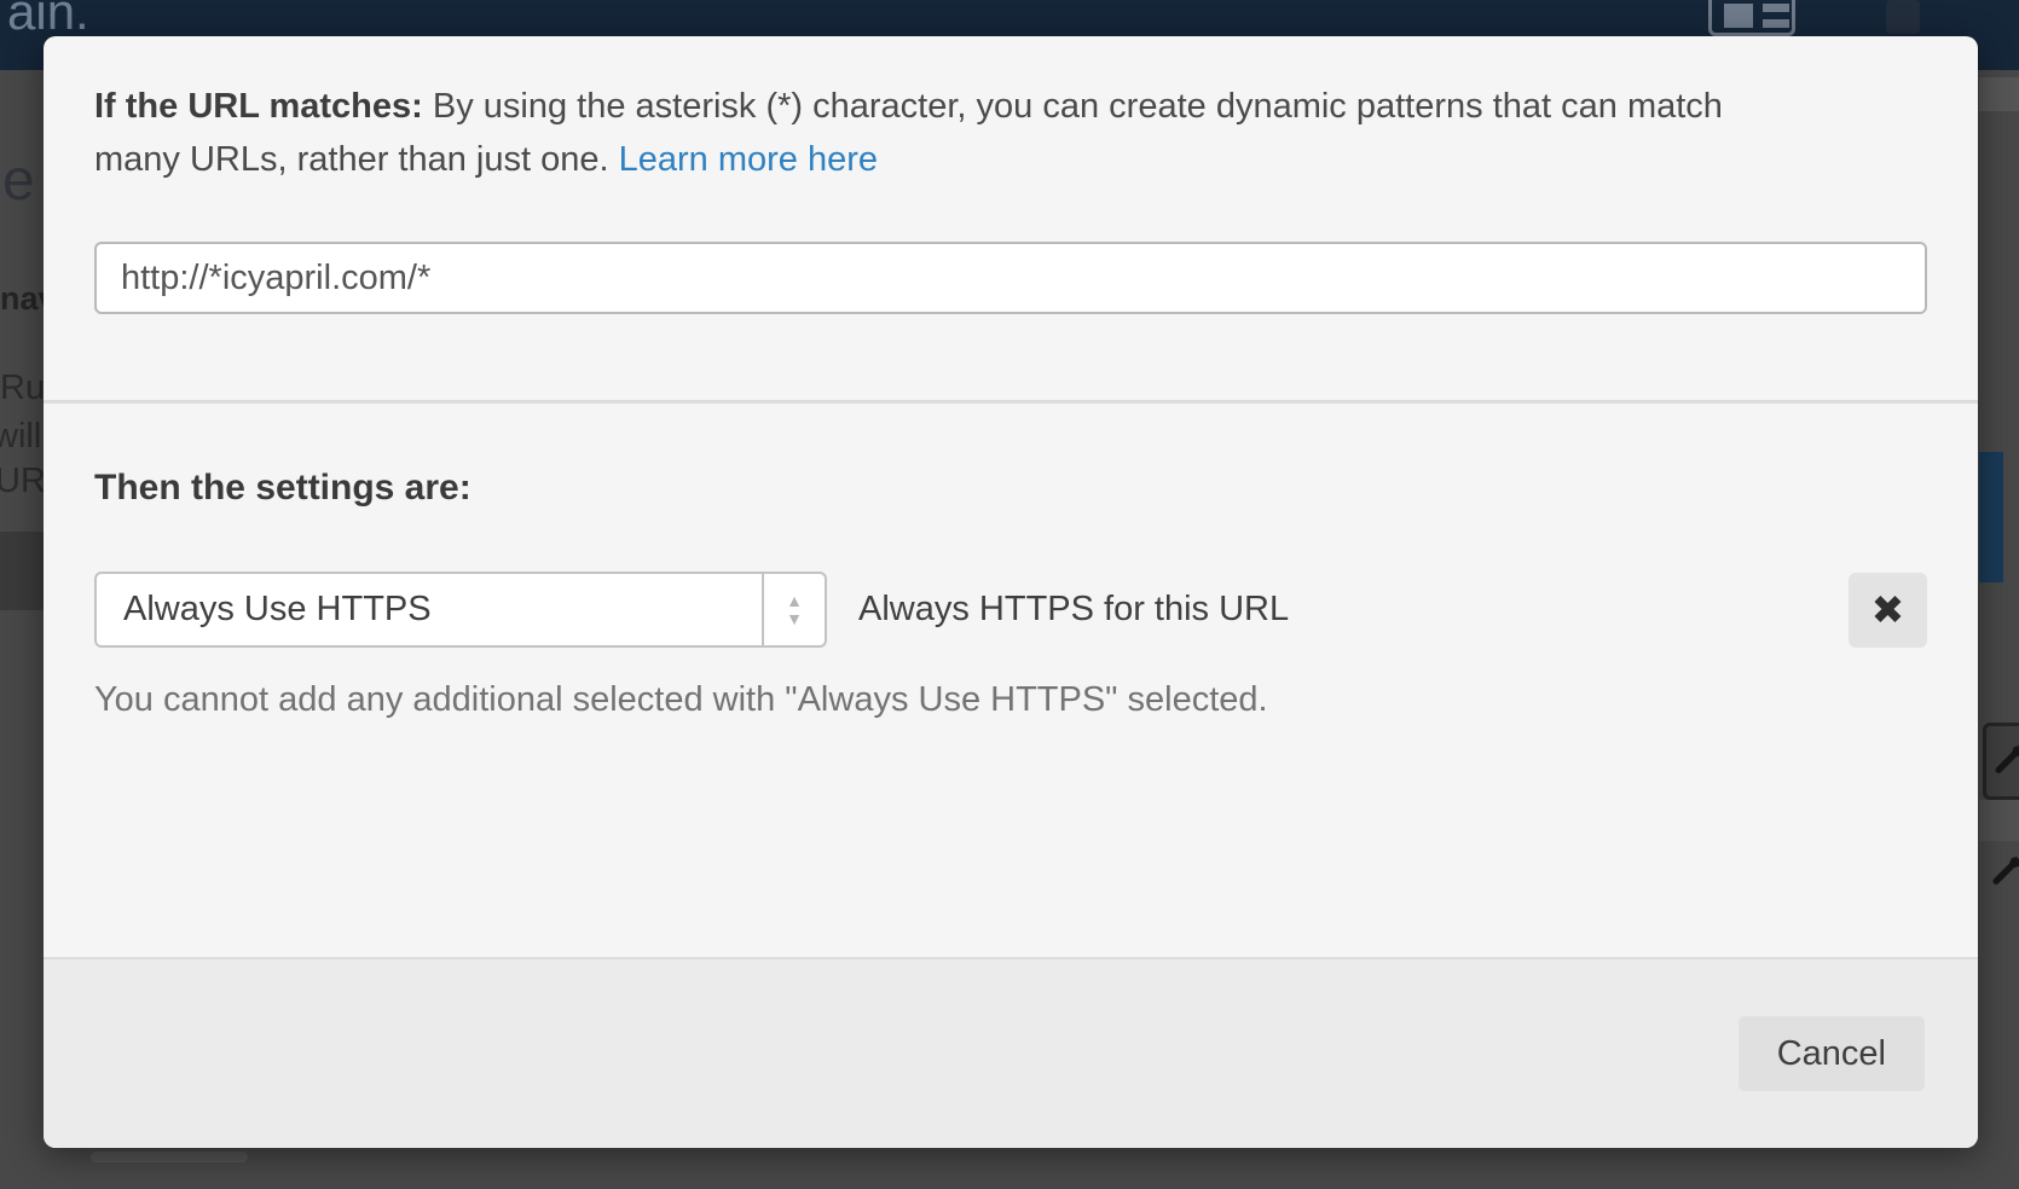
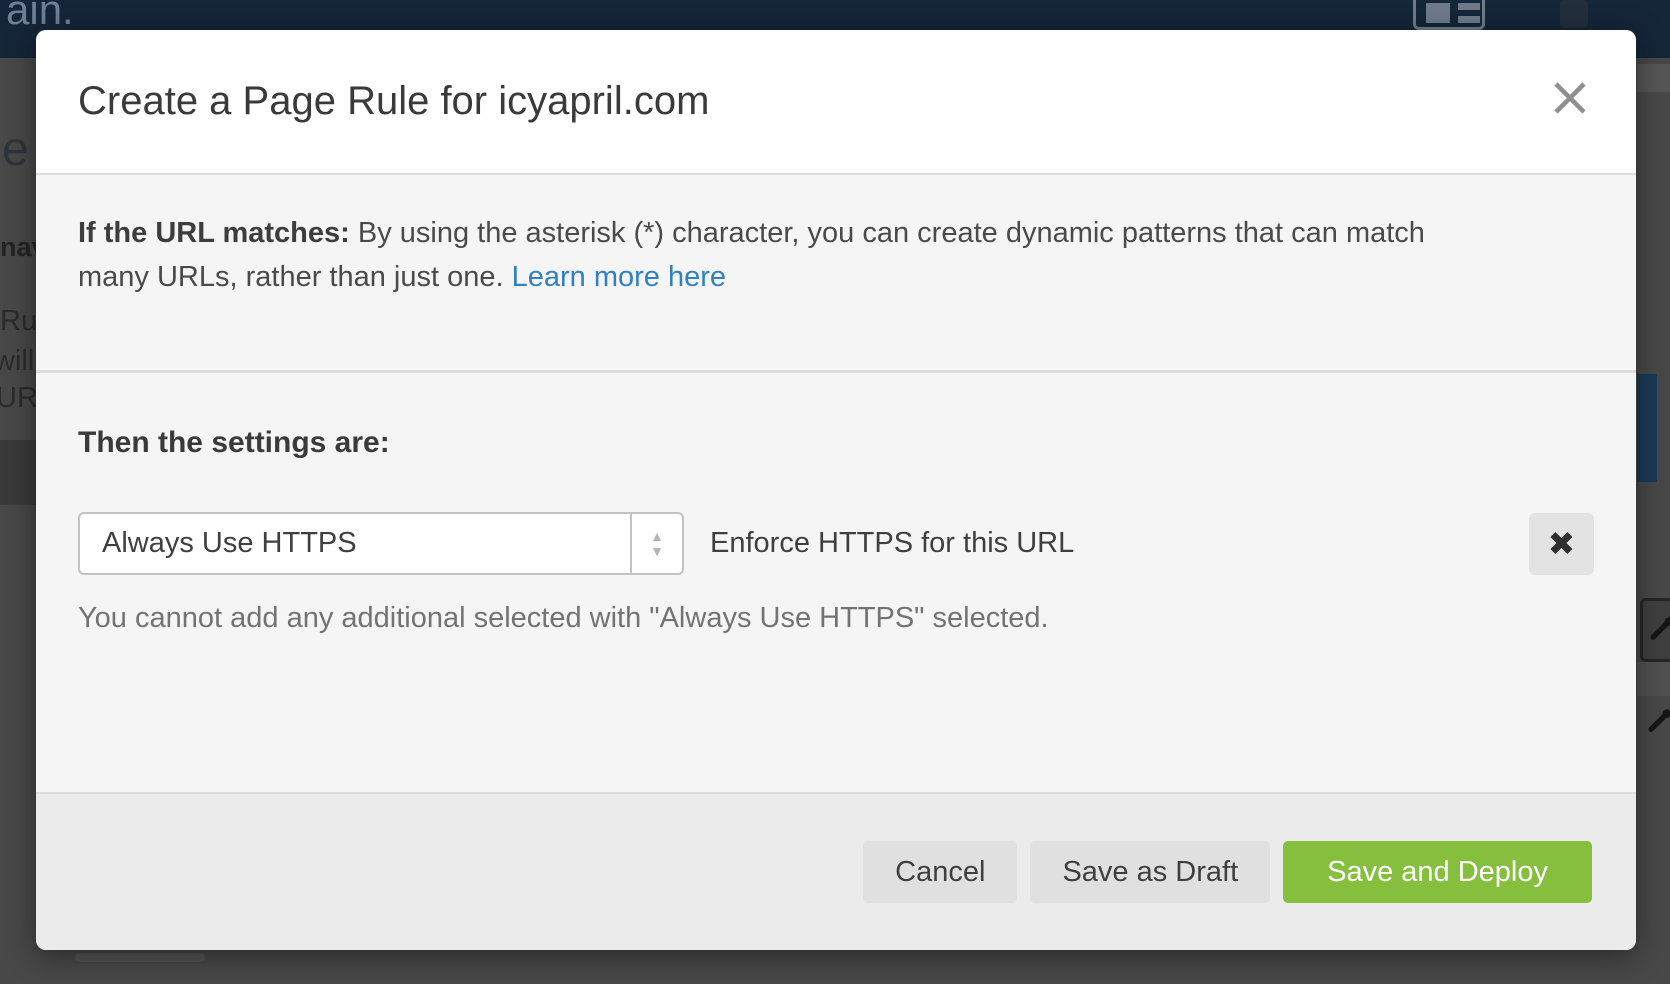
  ain.
  e
  Ru
  will
  UR
+ Create a Page Rule for icyapril.com
  If the URL matches: By using the asterisk (*) character, you can create dynamic patterns that can match many URLs, rather than just one. Learn more here
- http://*icyapril.com/*
  Then the settings are:
  Always Use HTTPS
  ▲
  ▼
- Always HTTPS for this URL
+ Enforce HTTPS for this URL
  ✖
  You cannot add any additional selected with "Always Use HTTPS" selected.
  Cancel
+ Save as Draft
+ Save and Deploy
